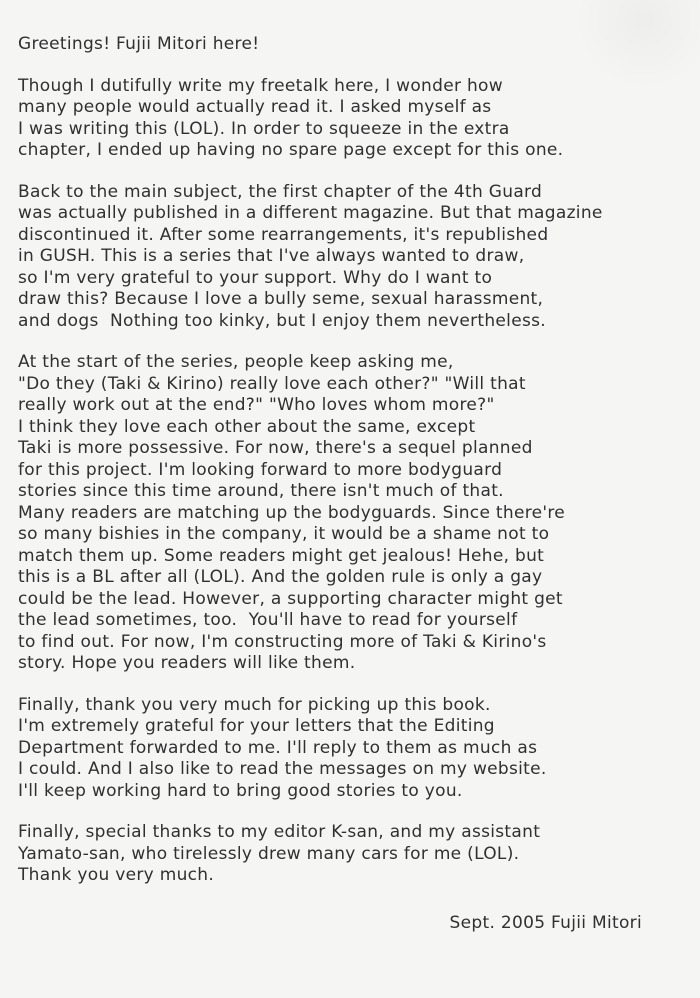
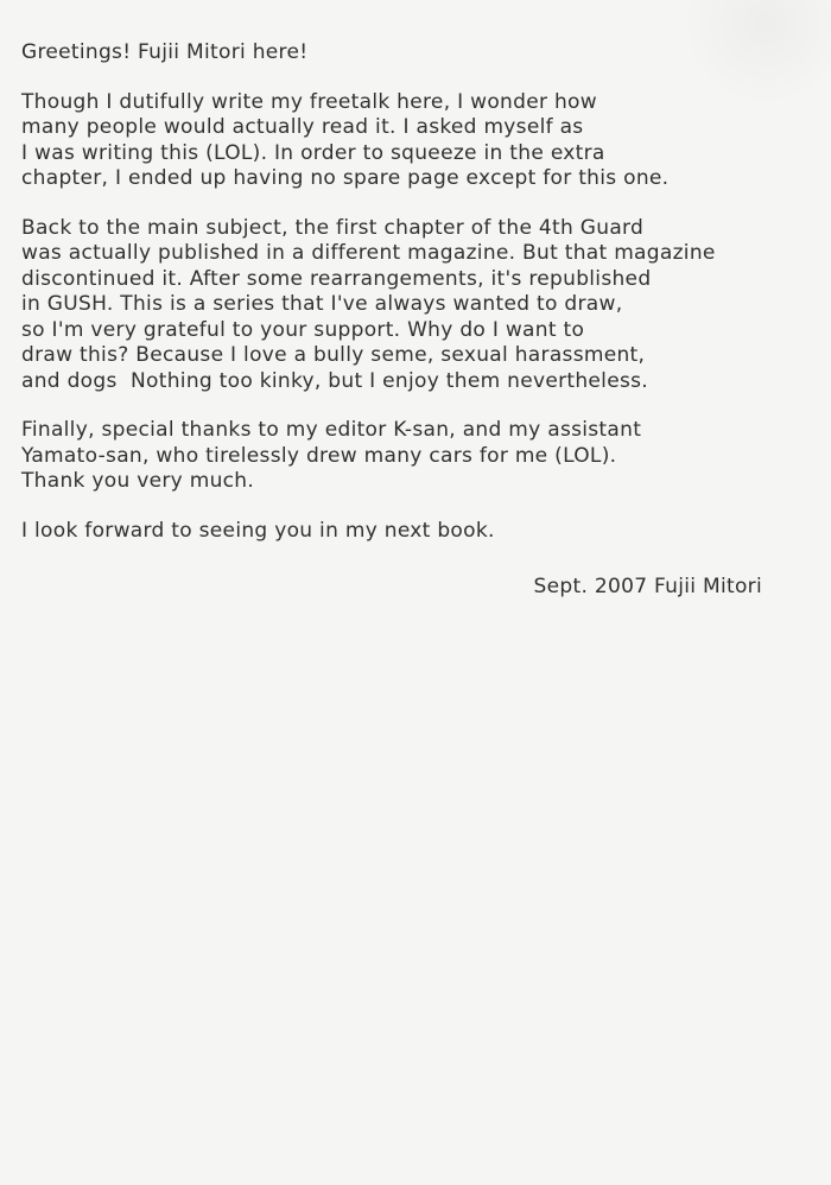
  Greetings! Fujii Mitori here!
  Though I dutifully write my freetalk here, I wonder how
  many people would actually read it. I asked myself as
  I was writing this (LOL). In order to squeeze in the extra
  chapter, I ended up having no spare page except for this one.
  Back to the main subject, the first chapter of the 4th Guard
  was actually published in a different magazine. But that magazine
  discontinued it. After some rearrangements, it's republished
  in GUSH. This is a series that I've always wanted to draw,
  so I'm very grateful to your support. Why do I want to
  draw this? Because I love a bully seme, sexual harassment,
  and dogs Nothing too kinky, but I enjoy them nevertheless.
- At the start of the series, people keep asking me,
- "Do they (Taki & Kirino) really love each other?" "Will that
- really work out at the end?" "Who loves whom more?"
- I think they love each other about the same, except
- Taki is more possessive. For now, there's a sequel planned
- for this project. I'm looking forward to more bodyguard
- stories since this time around, there isn't much of that.
- Many readers are matching up the bodyguards. Since there're
- so many bishies in the company, it would be a shame not to
- match them up. Some readers might get jealous! Hehe, but
- this is a BL after all (LOL). And the golden rule is only a gay
- could be the lead. However, a supporting character might get
- the lead sometimes, too. You'll have to read for yourself
- to find out. For now, I'm constructing more of Taki & Kirino's
- story. Hope you readers will like them.
- Finally, thank you very much for picking up this book.
- I'm extremely grateful for your letters that the Editing
- Department forwarded to me. I'll reply to them as much as
- I could. And I also like to read the messages on my website.
- I'll keep working hard to bring good stories to you.
  Finally, special thanks to my editor K-san, and my assistant
  Yamato-san, who tirelessly drew many cars for me (LOL).
  Thank you very much.
+ I look forward to seeing you in my next book.
- Sept. 2005 Fujii Mitori
+ Sept. 2007 Fujii Mitori
